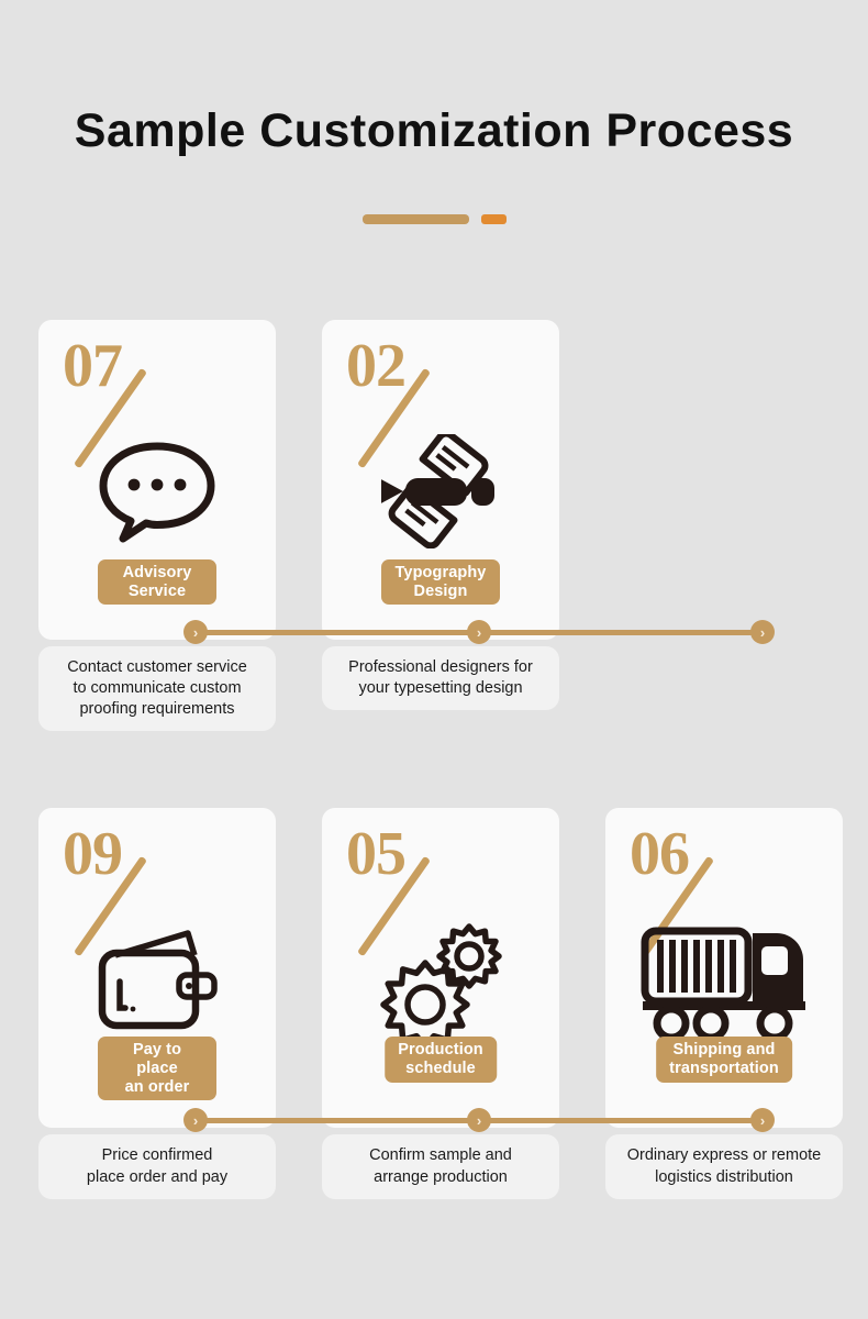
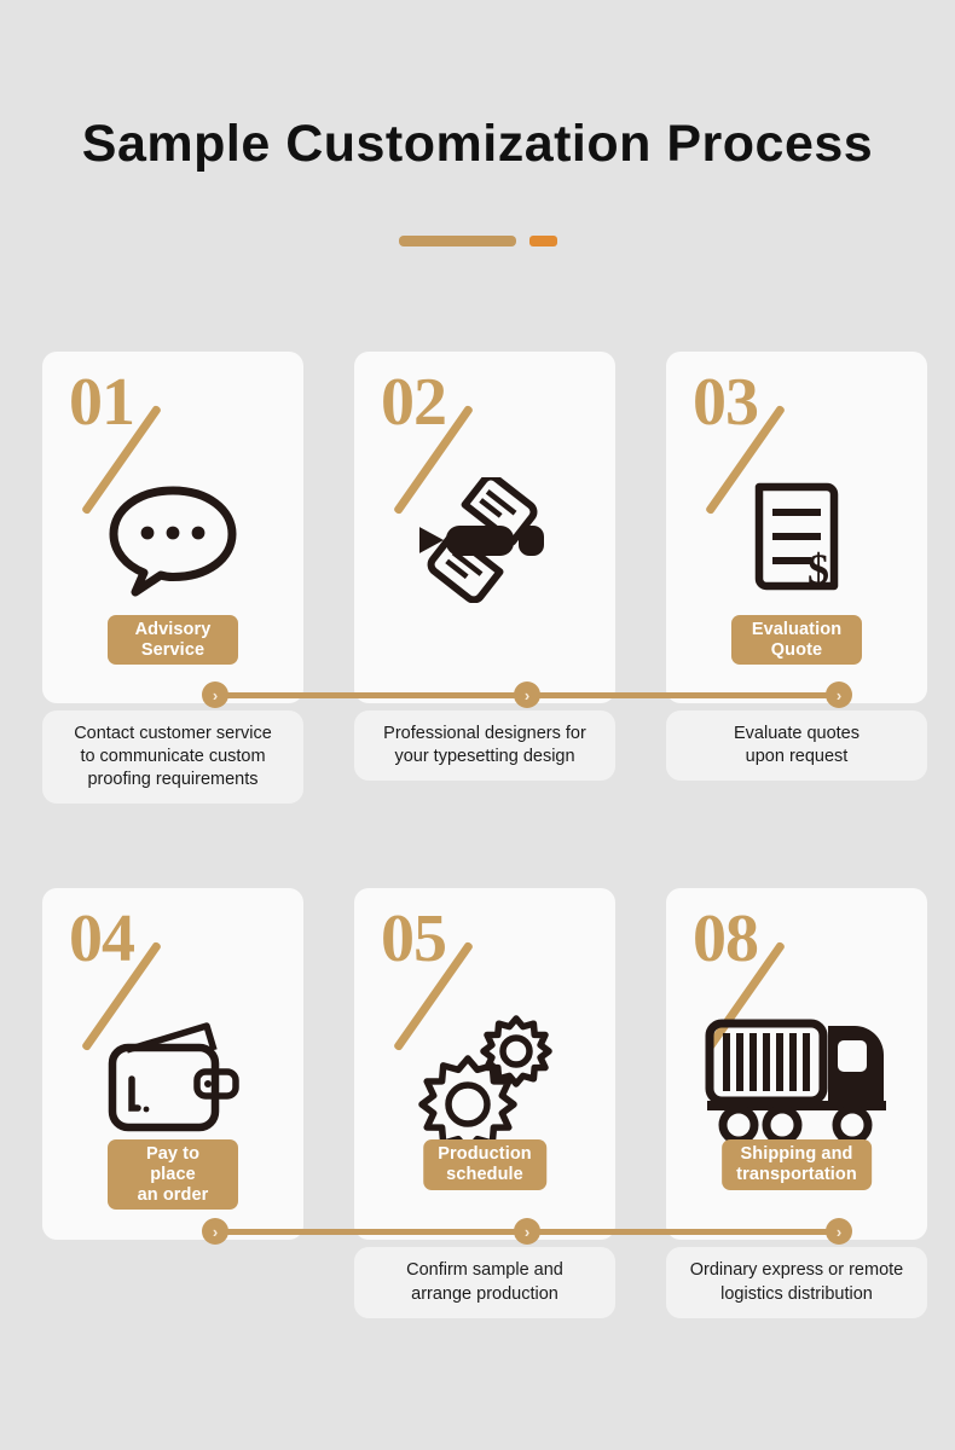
  Sample Customization Process
- 07
+ 01
  Advisory Service
  Contact customer service
  to communicate custom
  proofing requirements
  02
- Typography Design
  Professional designers for
  your typesetting design
+ 03
+ $
+ Evaluation Quote
+ Evaluate quotes
+ upon request
  ›
  ›
  ›
- 09
+ 04
  Pay to place
  an order
- Price confirmed
- place order and pay
  05
  Production
  schedule
  Confirm sample and
  arrange production
- 06
+ 08
  Shipping and
  transportation
  Ordinary express or remote
  logistics distribution
  ›
  ›
  ›
